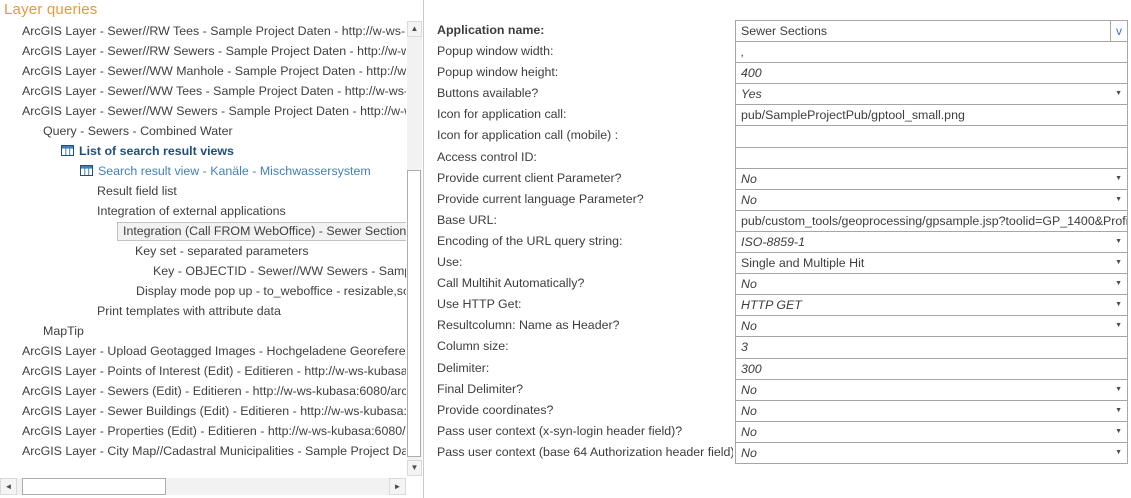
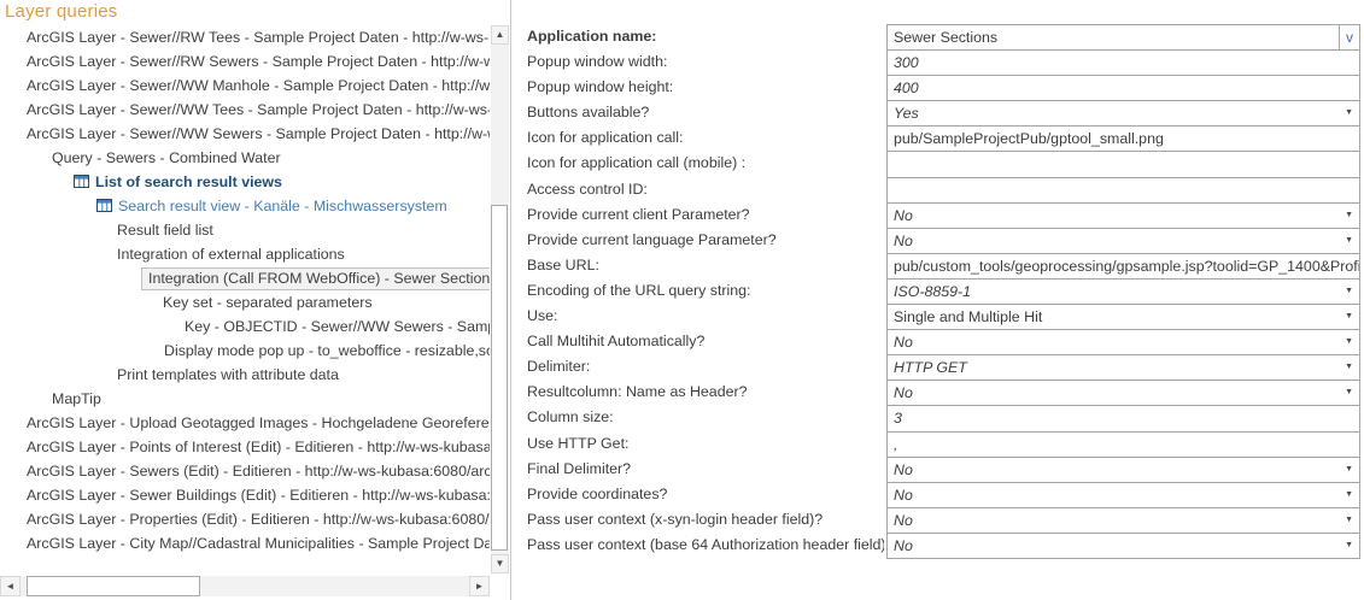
  Layer queries
  ArcGIS Layer - Sewer//RW Tees - Sample Project Daten - http://w-ws-
  ArcGIS Layer - Sewer//RW Sewers - Sample Project Daten - http://w-w
  ArcGIS Layer - Sewer//WW Manhole - Sample Project Daten - http://w
  ArcGIS Layer - Sewer//WW Tees - Sample Project Daten - http://w-ws-
  ArcGIS Layer - Sewer//WW Sewers - Sample Project Daten - http://w-
  Query - Sewers - Combined Water
  List of search result views
  Search result view - Kanäle - Mischwassersystem
  Result field list
  Integration of external applications
  Integration (Call FROM WebOffice) - Sewer Section
  Key set - separated parameters
  Key - OBJECTID - Sewer//WW Sewers - Sam
  Display mode pop up - to_weboffice - resizable,s
  Print templates with attribute data
  MapTip
  ArcGIS Layer - Upload Geotagged Images - Hochgeladene Georefere
  ArcGIS Layer - Points of Interest (Edit) - Editieren - http://w-ws-kubasa
  ArcGIS Layer - Sewers (Edit) - Editieren - http://w-ws-kubasa:6080/arc
  ArcGIS Layer - Sewer Buildings (Edit) - Editieren - http://w-ws-kubasa:
  ArcGIS Layer - Properties (Edit) - Editieren - http://w-ws-kubasa:6080/
  ArcGIS Layer - City Map//Cadastral Municipalities - Sample Project Da
  ▲
  ▼
  ◄
  ►
  Application name:
  Popup window width:
  Popup window height:
  Buttons available?
  Icon for application call:
  Icon for application call (mobile) :
  Access control ID:
  Provide current client Parameter?
  Provide current language Parameter?
  Base URL:
  Encoding of the URL query string:
  Use:
  Call Multihit Automatically?
- Use HTTP Get:
+ Delimiter:
  Resultcolumn: Name as Header?
  Column size:
- Delimiter:
+ Use HTTP Get:
  Final Delimiter?
  Provide coordinates?
  Pass user context (x-syn-login header field)?
  Pass user context (base 64 Authorization header field)
  Sewer Sections
  v
- ,
+ 300
  400
  Yes
  pub/SampleProjectPub/gptool_small.png
  No
  No
  pub/custom_tools/geoprocessing/gpsample.jsp?toolid=GP_1400&Prof
  ISO-8859-1
  Single and Multiple Hit
  No
  HTTP GET
  No
  3
- 300
+ ,
  No
  No
  No
  No
